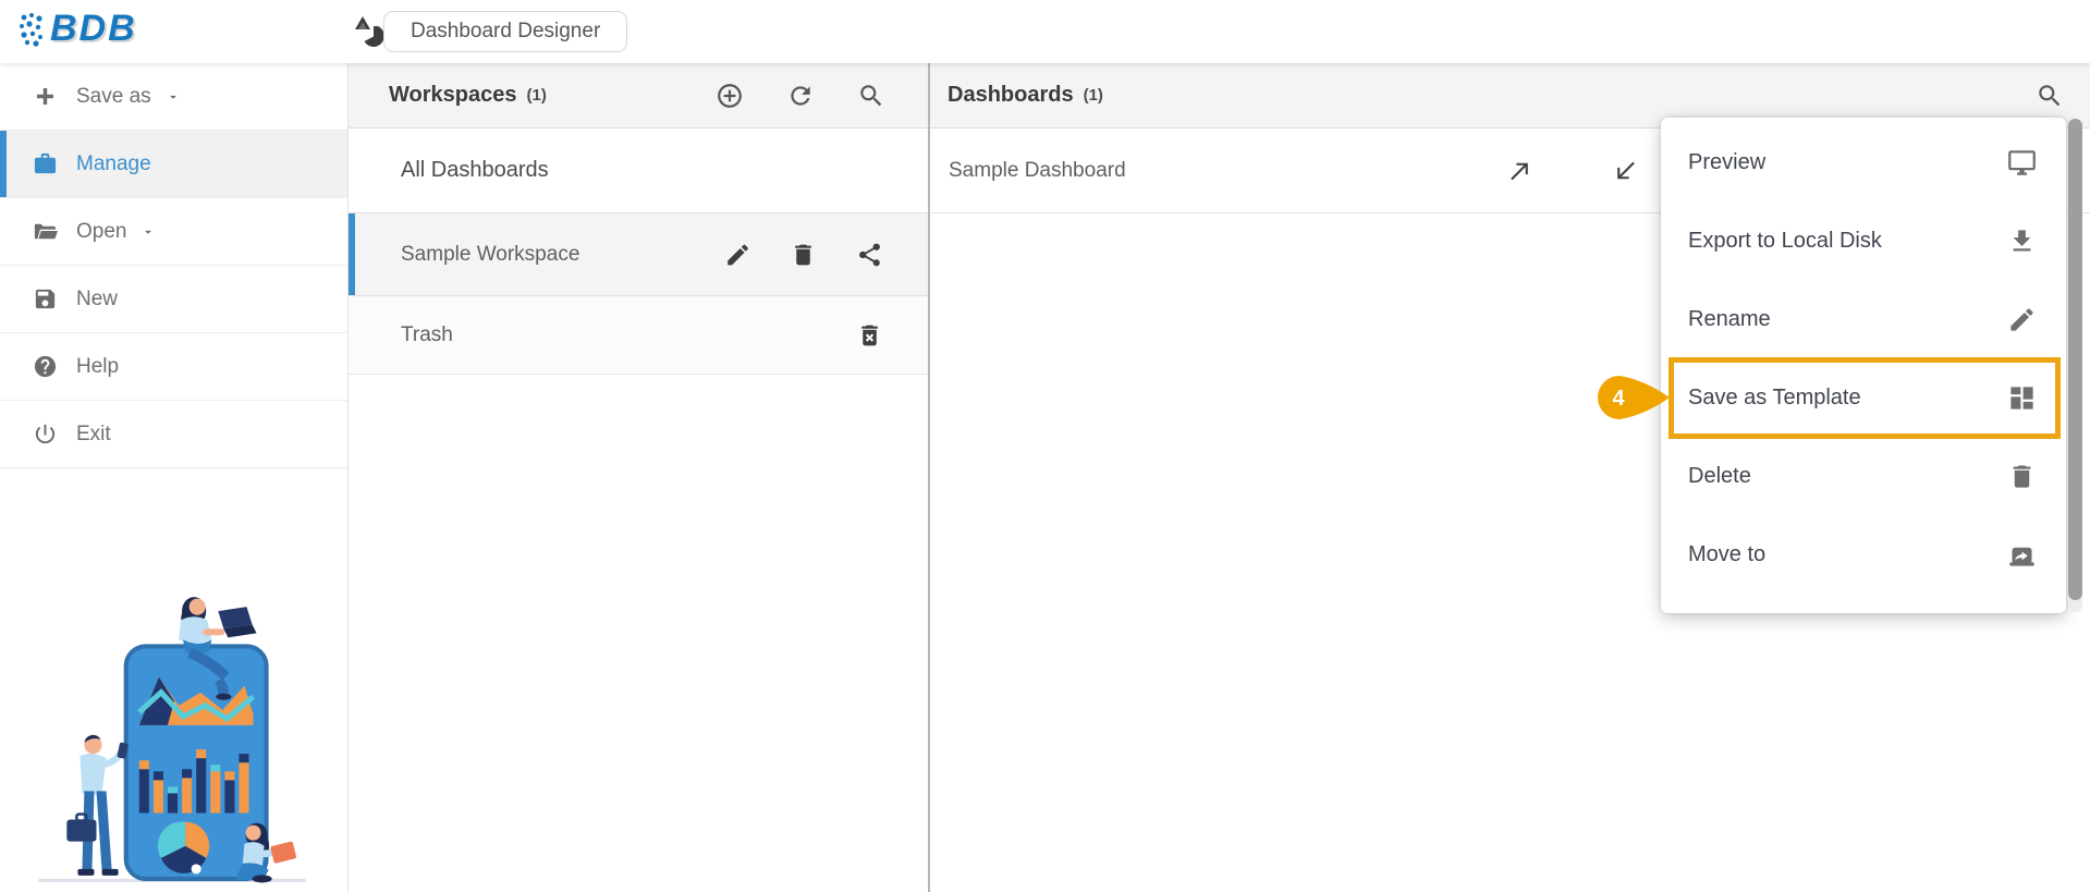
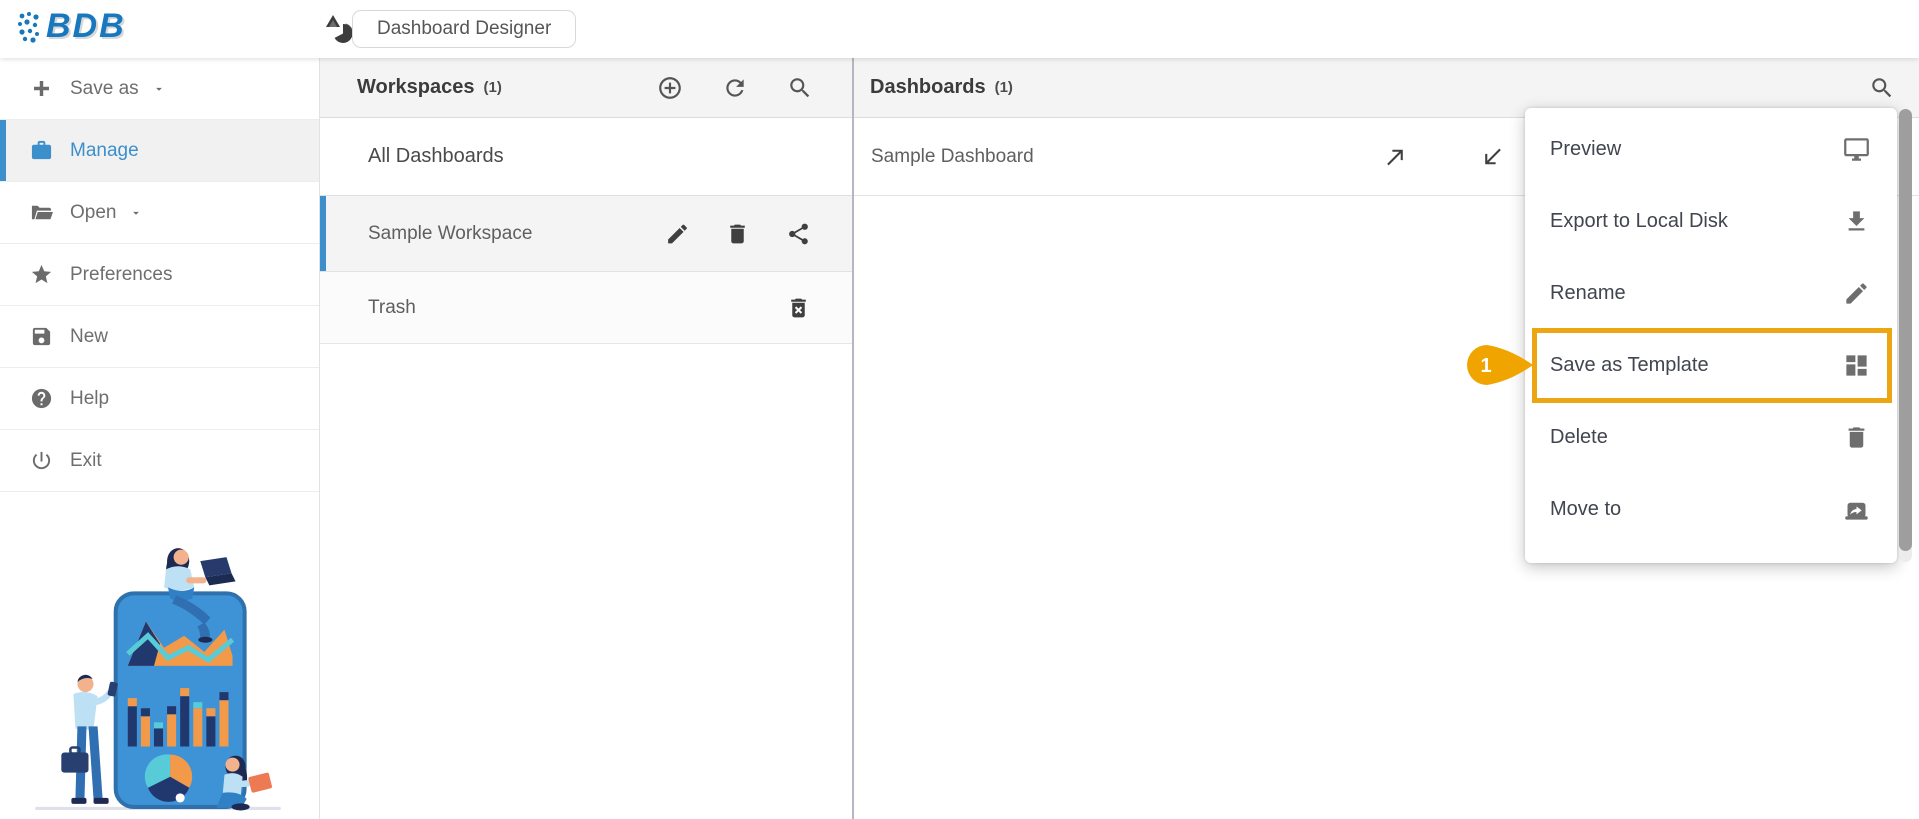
  BDB
  Dashboard Designer
  Save as
  Manage
  Open
+ Preferences
  New
  Help
  Exit
  Workspaces
  (1)
  All Dashboards
  Sample Workspace
  Trash
  Dashboards
  (1)
  Sample Dashboard
  Preview
  Export to Local Disk
  Rename
  Save as Template
  Delete
  Move to
- 4
+ 1
